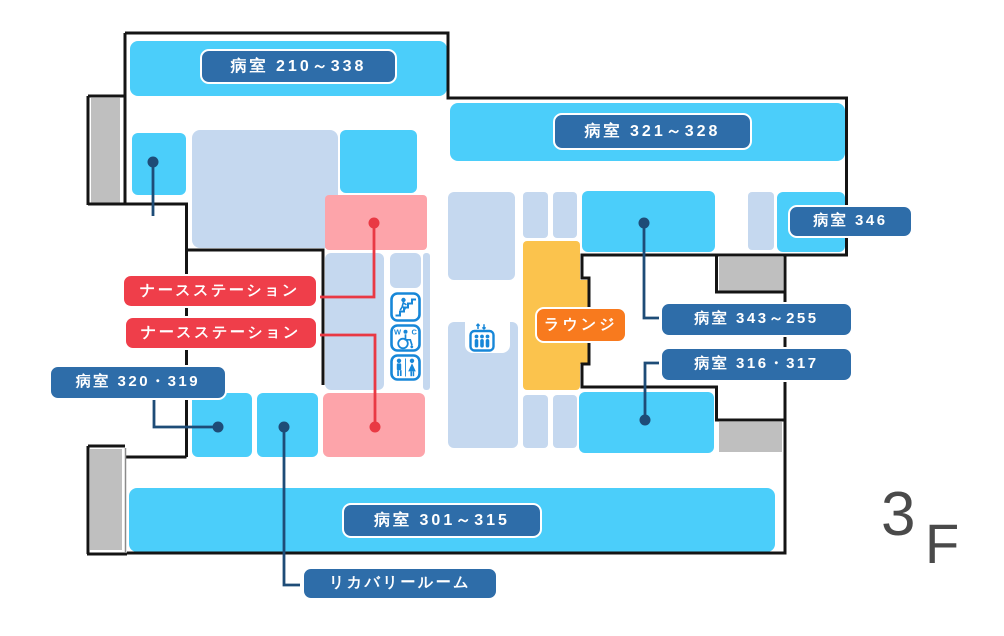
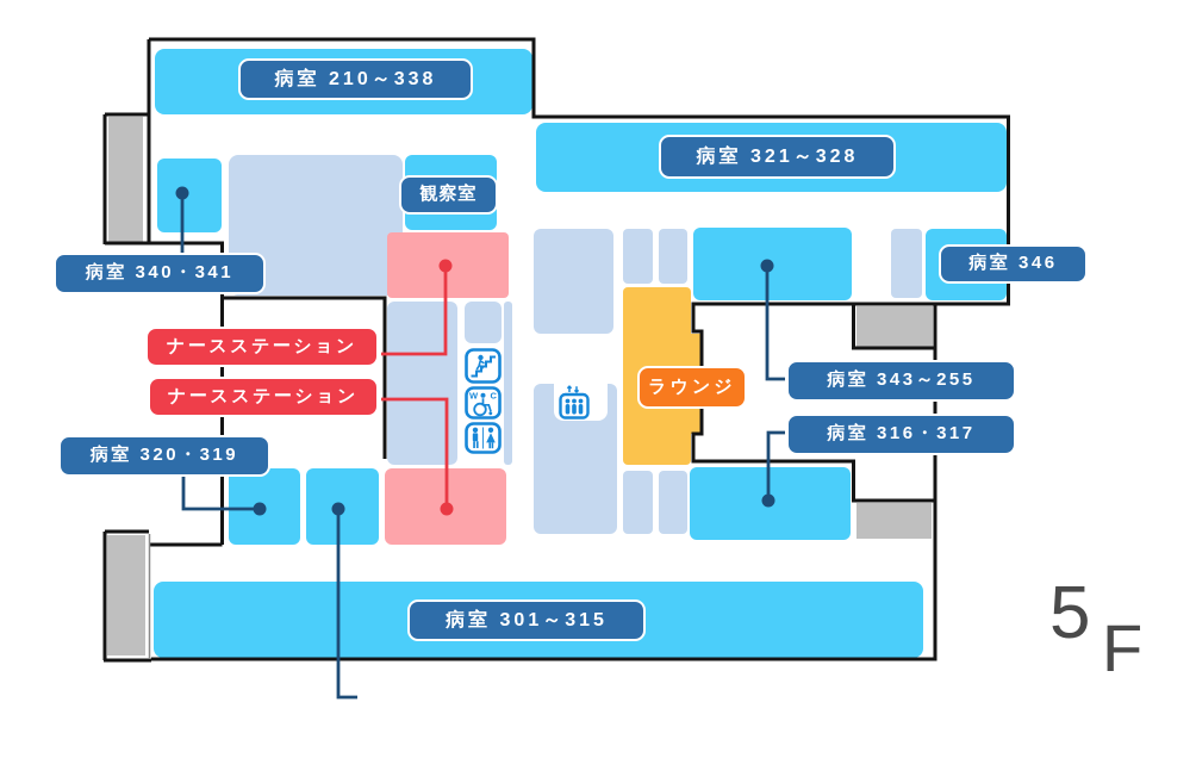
  病室 210～338
  病室 321～328
+ 観察室
+ 病室 340・341
  病室 346
  ナースステーション
  ナースステーション
  ラウンジ
  病室 343～255
  病室 316・317
  病室 320・319
  病室 301～315
- リカバリールーム
  W
  C
- 3
+ 5
  F
